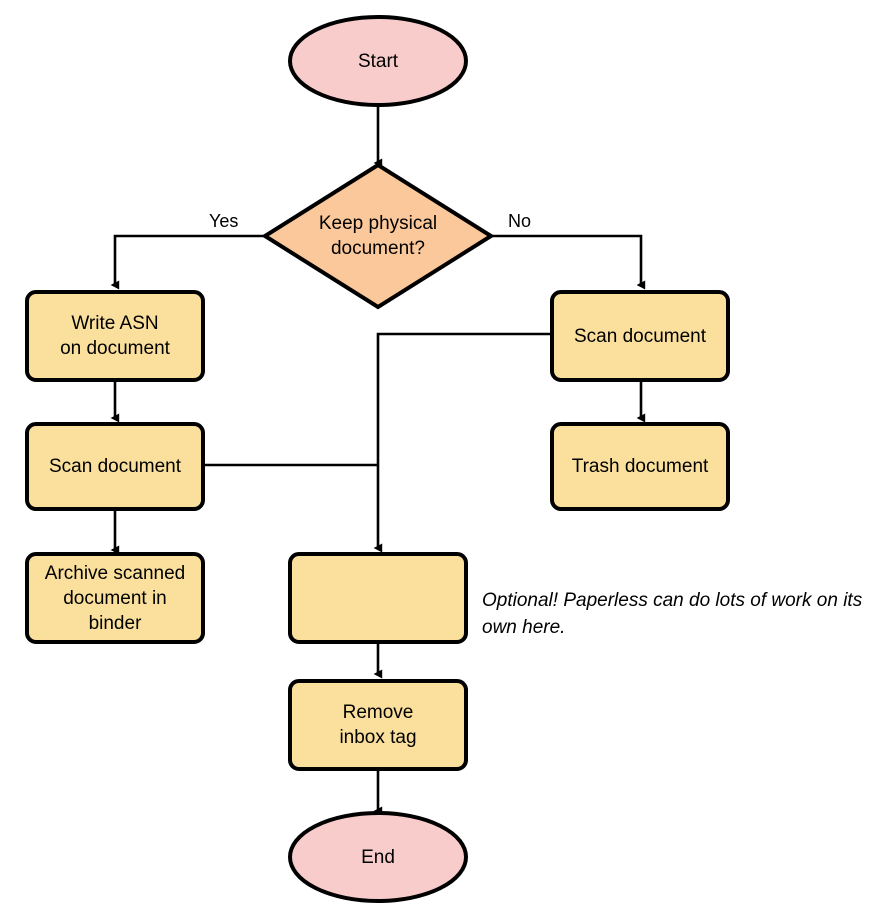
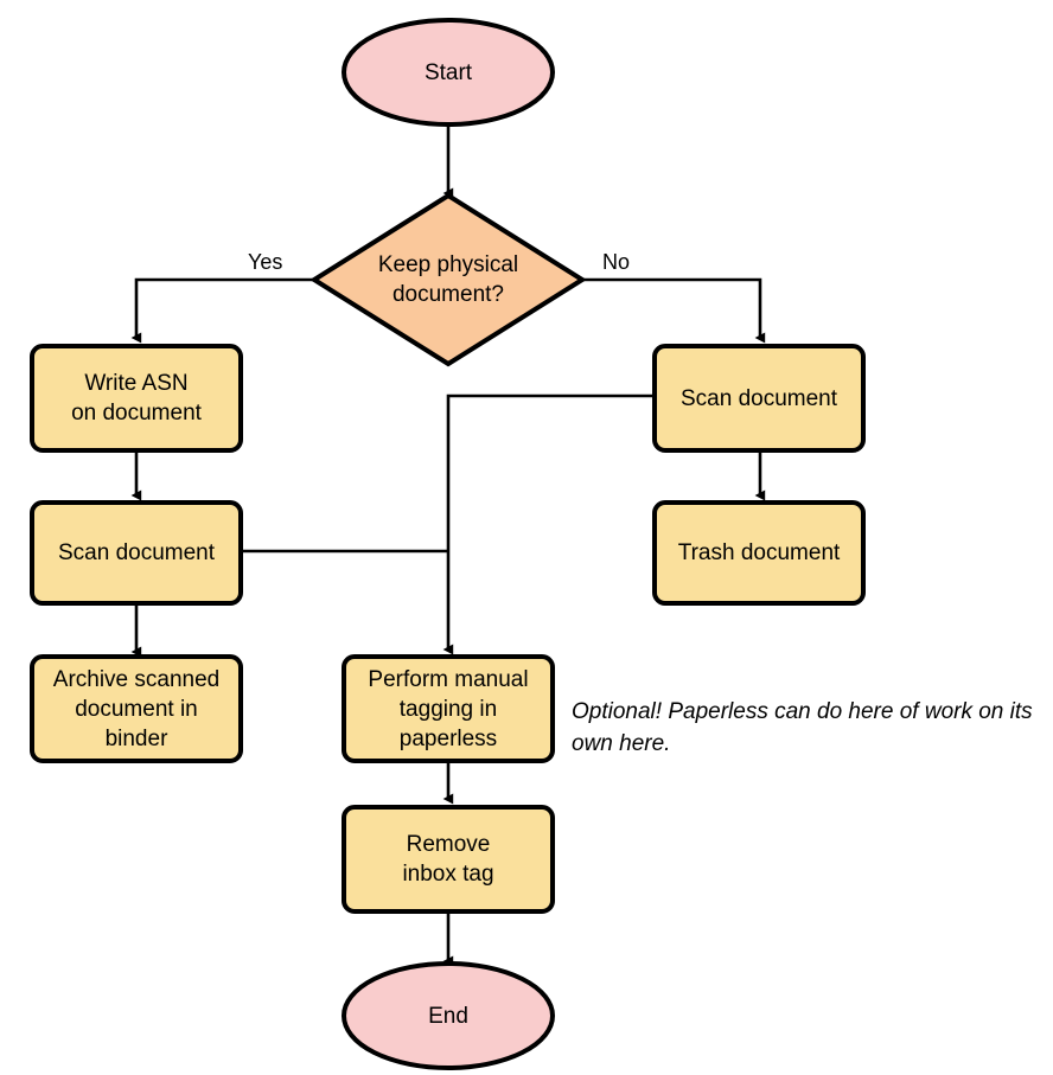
  Start
  Keep physical
  document?
  Write ASN
  on document
  Scan document
  Archive scanned
  document in
  binder
  Scan document
  Trash document
+ Perform manual
+ tagging in
+ paperless
  Remove
  inbox tag
  End
  Yes
  No
- Optional! Paperless can do lots of work on its own here.
+ Optional! Paperless can do here of work on its own here.
